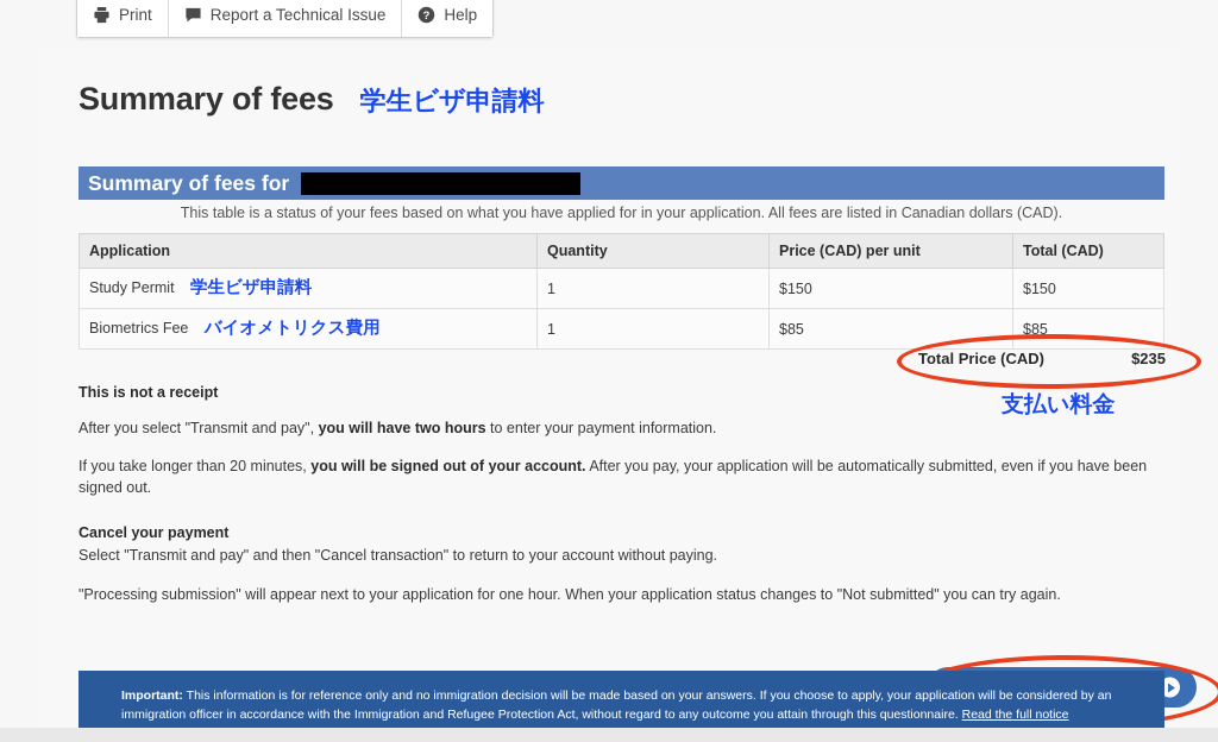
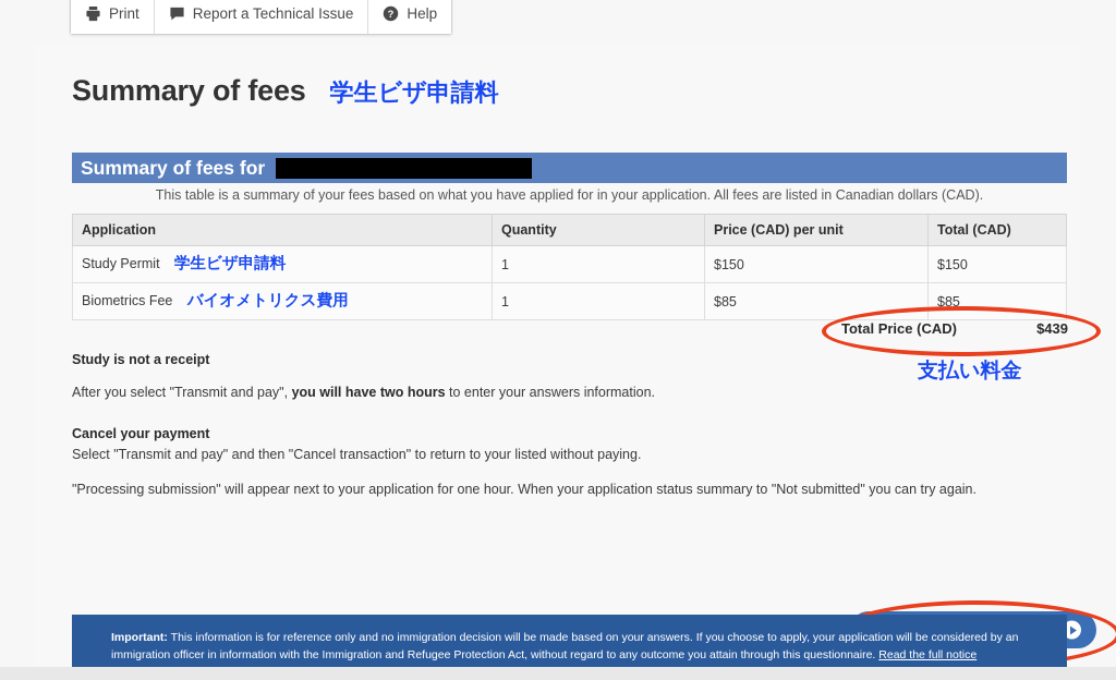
  Print
  Report a Technical Issue
  ?
  Help
  Summary of fees
  学生ビザ申請料
  Summary of fees for
- This table is a status of your fees based on what you have applied for in your application. All fees are listed in Canadian dollars (CAD).
+ This table is a summary of your fees based on what you have applied for in your application. All fees are listed in Canadian dollars (CAD).
  Application	Quantity	Price (CAD) per unit	Total (CAD)
  Study Permit 学生ビザ申請料	1	$150	$150
  Biometrics Fee バイオメトリクス費用	1	$85	$85
  Total Price (CAD)
- $235
+ $439
  支払い料金
- This is not a receipt
+ Study is not a receipt
- After you select "Transmit and pay", you will have two hours to enter your payment information.
+ After you select "Transmit and pay", you will have two hours to enter your answers information.
- If you take longer than 20 minutes, you will be signed out of your account. After you pay, your application will be automatically submitted, even if you have been signed out.
  Cancel your payment
- Select "Transmit and pay" and then "Cancel transaction" to return to your account without paying.
+ Select "Transmit and pay" and then "Cancel transaction" to return to your listed without paying.
- "Processing submission" will appear next to your application for one hour. When your application status changes to "Not submitted" you can try again.
+ "Processing submission" will appear next to your application for one hour. When your application status summary to "Not submitted" you can try again.
- Important: This information is for reference only and no immigration decision will be made based on your answers. If you choose to apply, your application will be considered by an immigration officer in accordance with the Immigration and Refugee Protection Act, without regard to any outcome you attain through this questionnaire. Read the full notice
+ Important: This information is for reference only and no immigration decision will be made based on your answers. If you choose to apply, your application will be considered by an immigration officer in information with the Immigration and Refugee Protection Act, without regard to any outcome you attain through this questionnaire. Read the full notice
